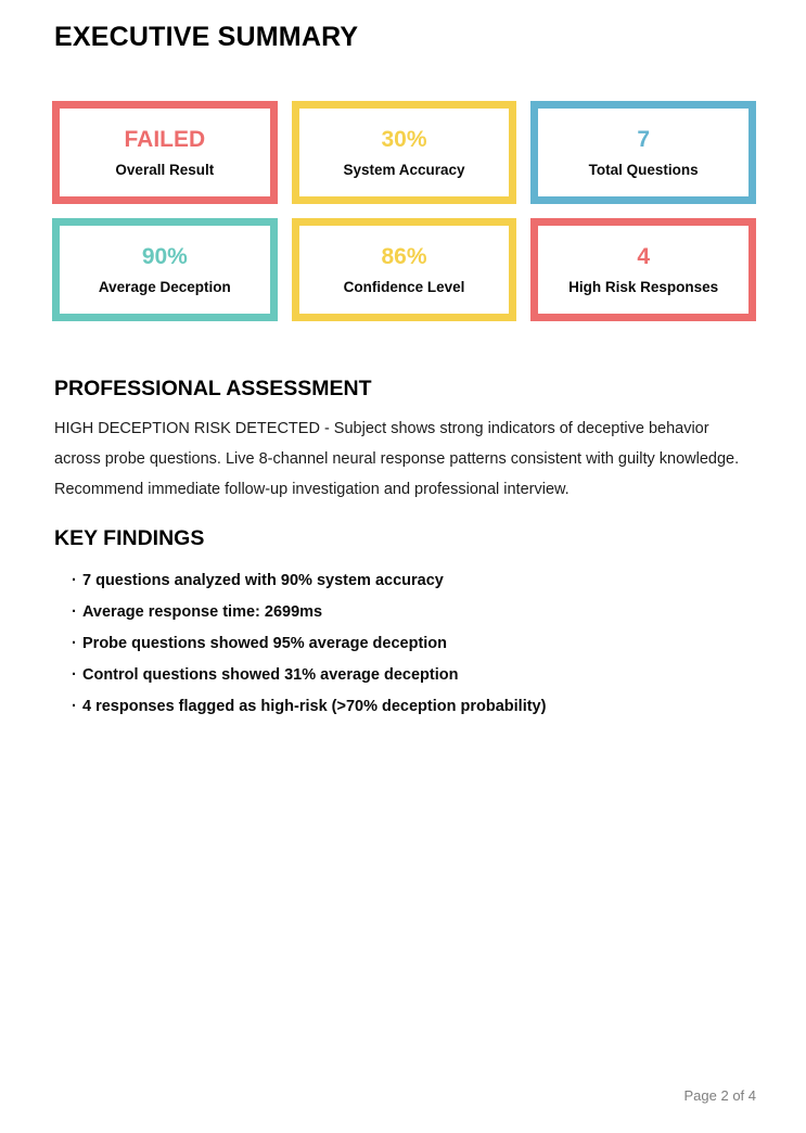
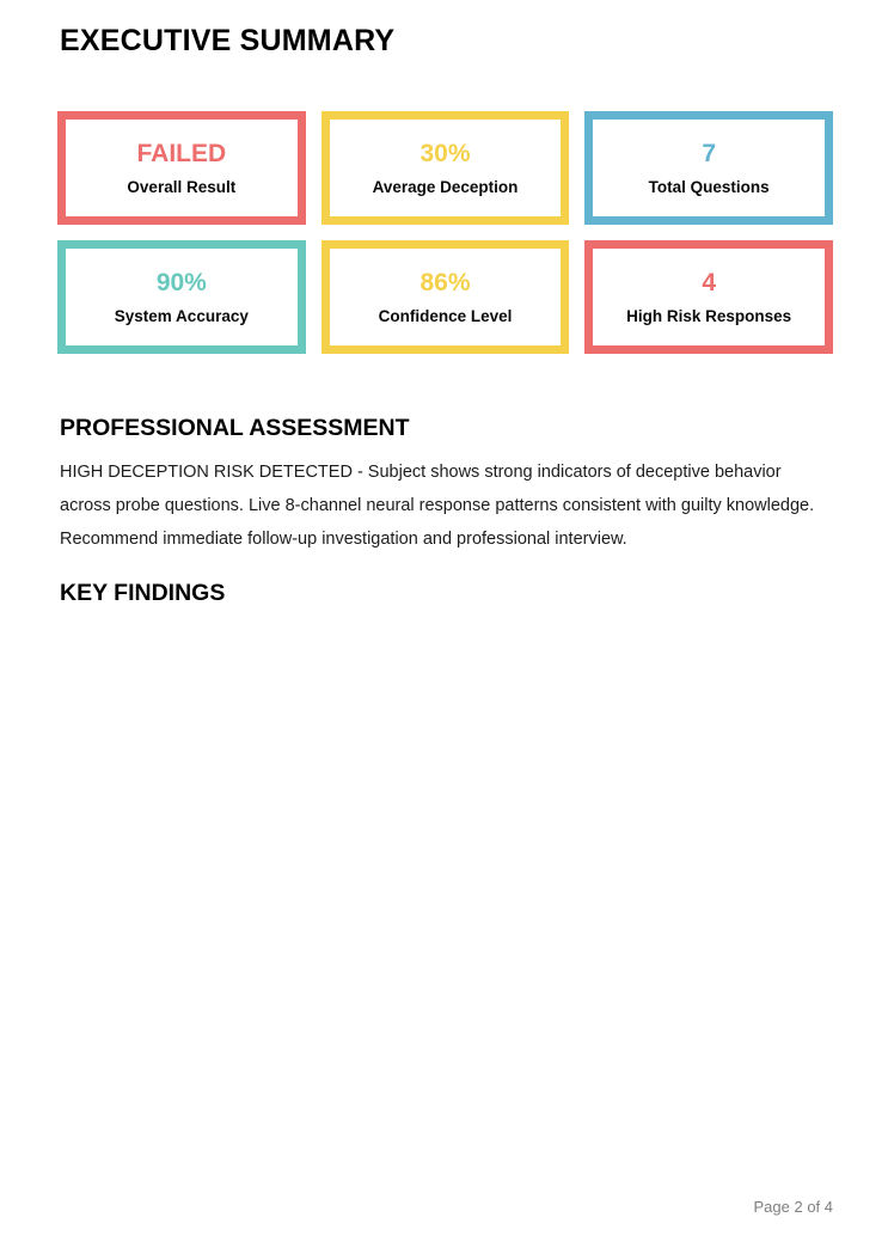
  EXECUTIVE SUMMARY
  FAILED
  Overall Result
  30%
- System Accuracy
+ Average Deception
  7
  Total Questions
  90%
- Average Deception
+ System Accuracy
  86%
  Confidence Level
  4
  High Risk Responses
  PROFESSIONAL ASSESSMENT
  HIGH DECEPTION RISK DETECTED - Subject shows strong indicators of deceptive behavior across probe questions. Live 8-channel neural response patterns consistent with guilty knowledge. Recommend immediate follow-up investigation and professional interview.
  KEY FINDINGS
- · 7 questions analyzed with 90% system accuracy
- · Average response time: 2699ms
- · Probe questions showed 95% average deception
- · Control questions showed 31% average deception
- · 4 responses flagged as high-risk (>70% deception probability)
  Page 2 of 4
